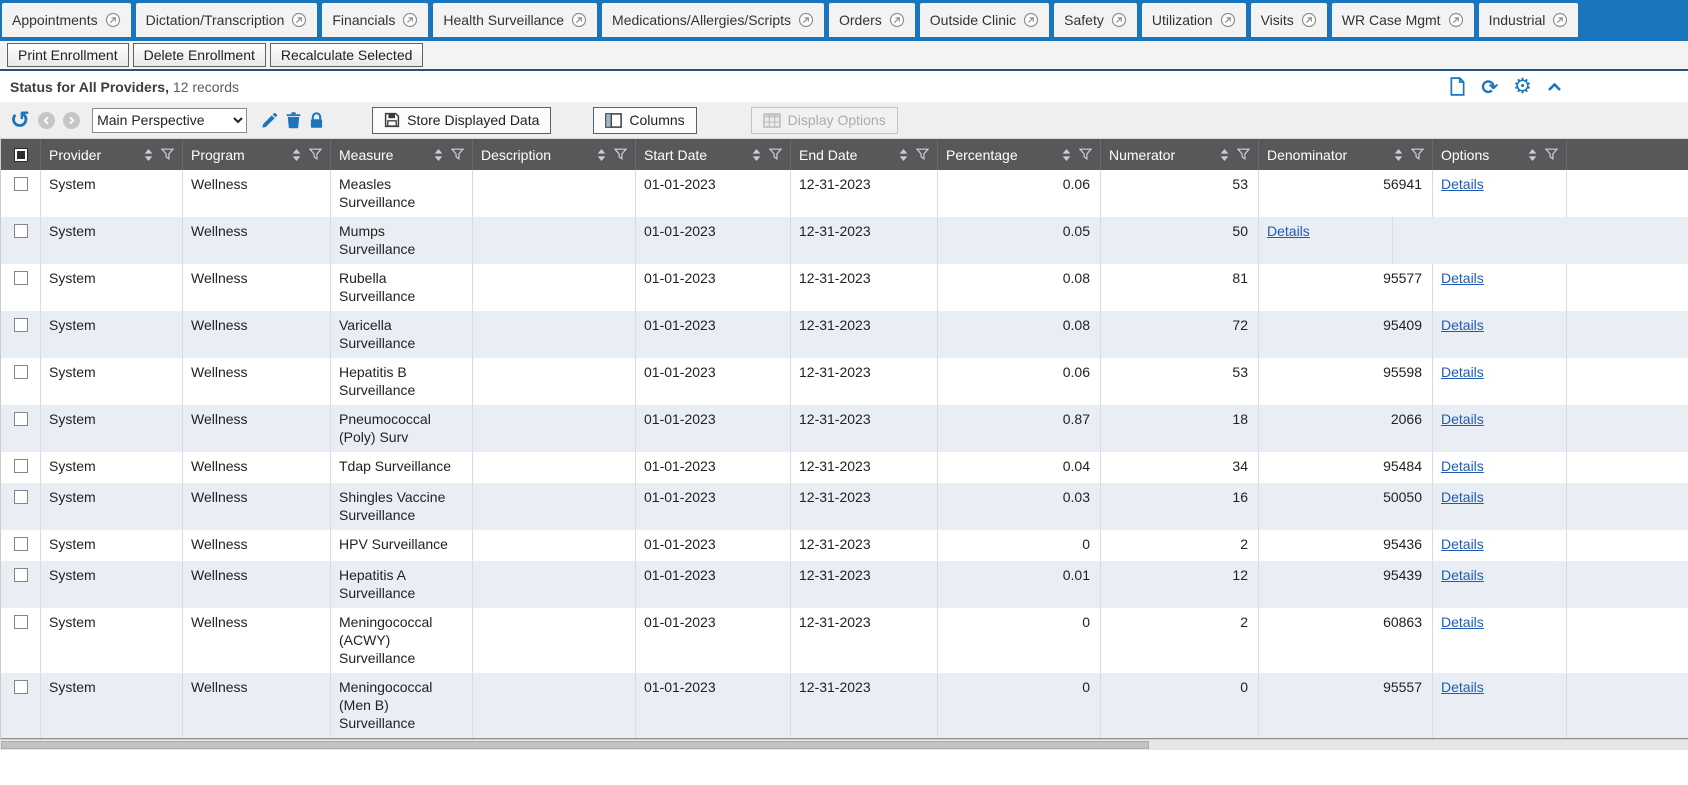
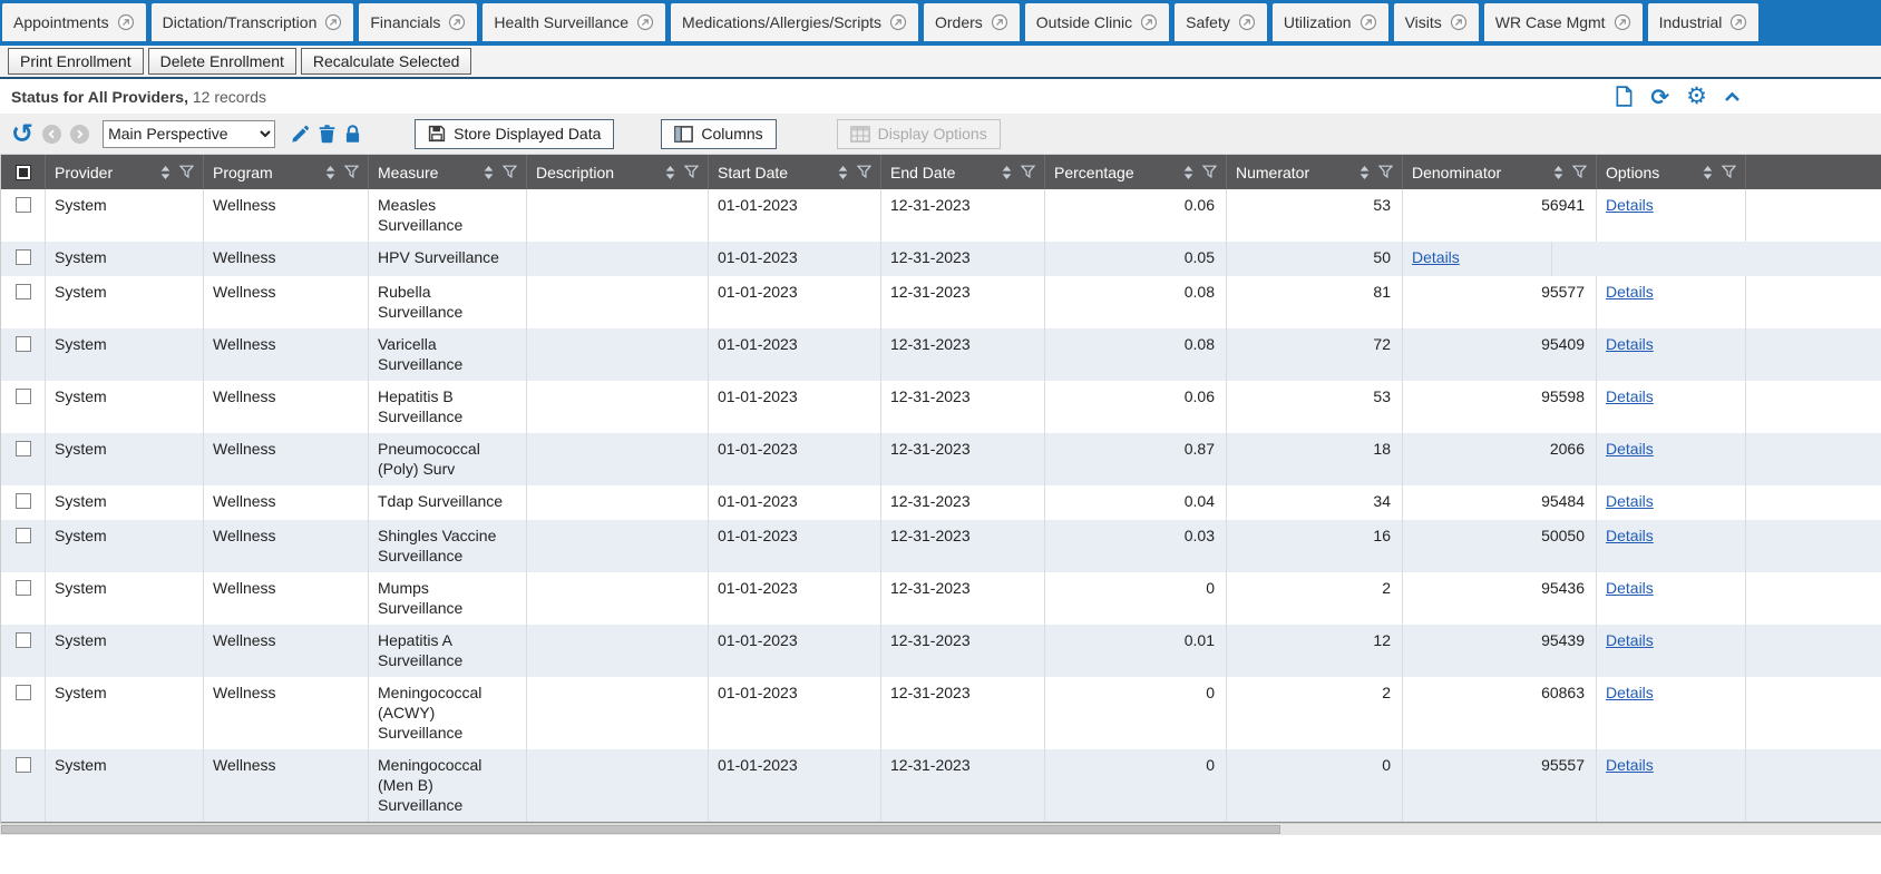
  Appointments
  Dictation/Transcription
  Financials
  Health Surveillance
  Medications/Allergies/Scripts
  Orders
  Outside Clinic
  Safety
  Utilization
  Visits
  WR Case Mgmt
  Industrial
  Print Enrollment
  Delete Enrollment
  Recalculate Selected
  Status for All Providers, 12 records
  ⟳
  ⚙
  ↺
  Main Perspective
  Store Displayed Data
  Columns
  Display Options
  Provider
  Program
  Measure
  Description
  Start Date
  End Date
  Percentage
  Numerator
  Denominator
  Options
  System
  Wellness
  Measles Surveillance
  01-01-2023
  12-31-2023
  0.06
  53
  56941
  Details
  System
  Wellness
- Mumps Surveillance
+ HPV Surveillance
  01-01-2023
  12-31-2023
  0.05
  50
  Details
  System
  Wellness
  Rubella Surveillance
  01-01-2023
  12-31-2023
  0.08
  81
  95577
  Details
  System
  Wellness
  Varicella Surveillance
  01-01-2023
  12-31-2023
  0.08
  72
  95409
  Details
  System
  Wellness
  Hepatitis B Surveillance
  01-01-2023
  12-31-2023
  0.06
  53
  95598
  Details
  System
  Wellness
  Pneumococcal (Poly) Surv
  01-01-2023
  12-31-2023
  0.87
  18
  2066
  Details
  System
  Wellness
  Tdap Surveillance
  01-01-2023
  12-31-2023
  0.04
  34
  95484
  Details
  System
  Wellness
  Shingles Vaccine Surveillance
  01-01-2023
  12-31-2023
  0.03
  16
  50050
  Details
  System
  Wellness
- HPV Surveillance
+ Mumps Surveillance
  01-01-2023
  12-31-2023
  0
  2
  95436
  Details
  System
  Wellness
  Hepatitis A Surveillance
  01-01-2023
  12-31-2023
  0.01
  12
  95439
  Details
  System
  Wellness
  Meningococcal (ACWY) Surveillance
  01-01-2023
  12-31-2023
  0
  2
  60863
  Details
  System
  Wellness
  Meningococcal (Men B) Surveillance
  01-01-2023
  12-31-2023
  0
  0
  95557
  Details
